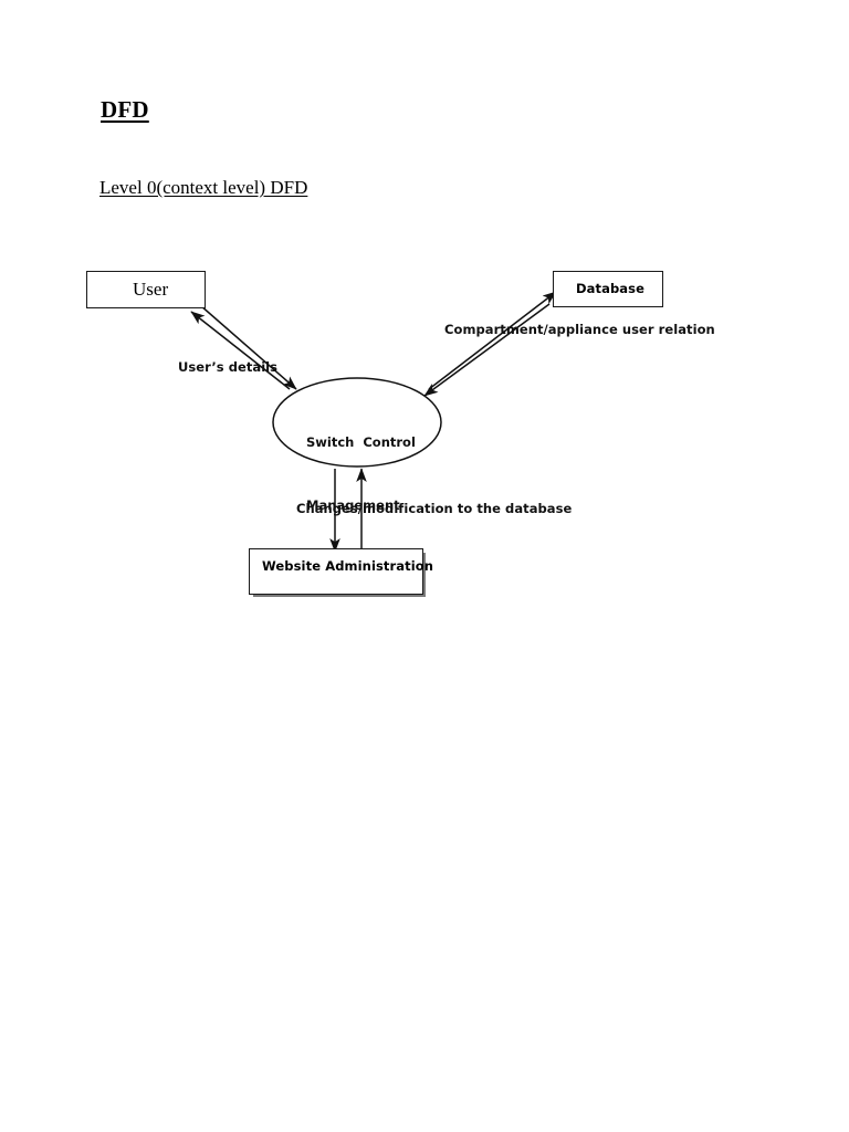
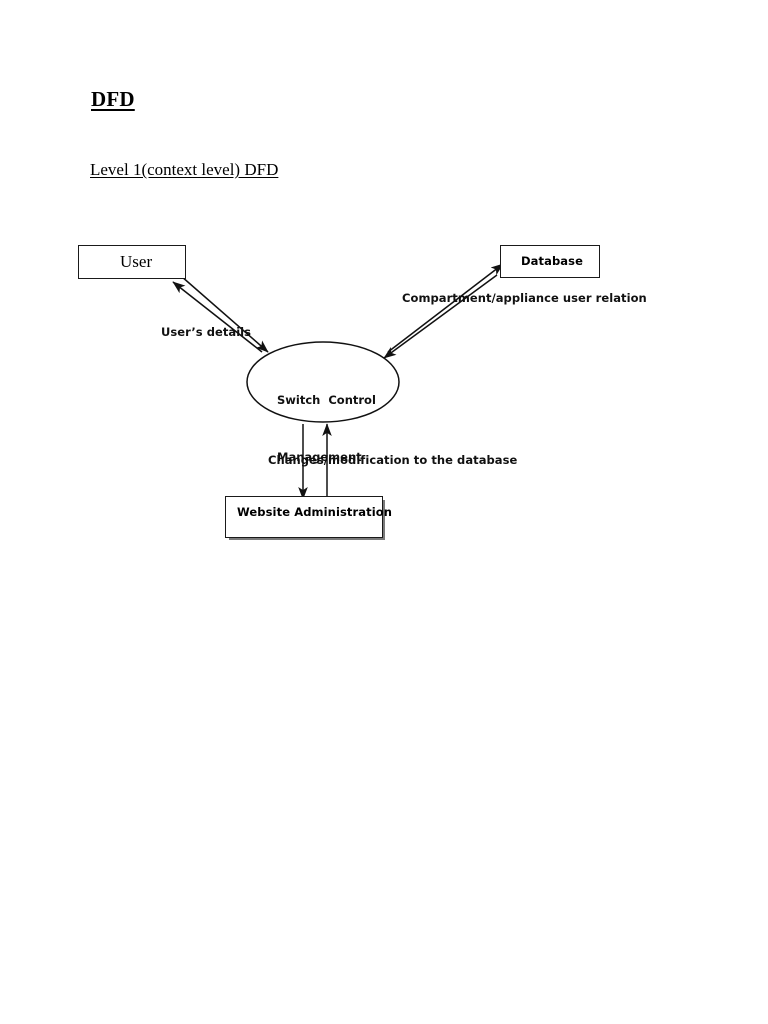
  DFD
- Level 0(context level) DFD
+ Level 1(context level) DFD
  Switch Control
  Management
  User
  Database
  Website Administration
  User’s details
  Compartment/appliance user relation
  Changes/modification to the database
